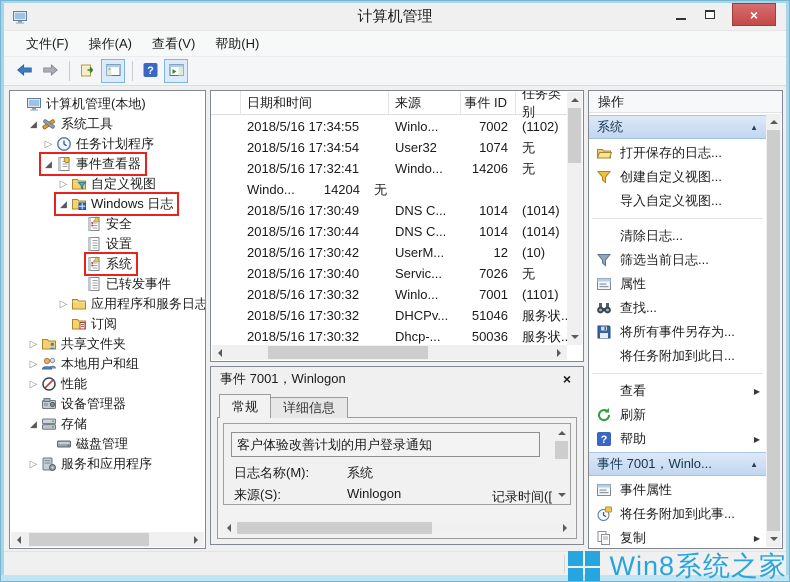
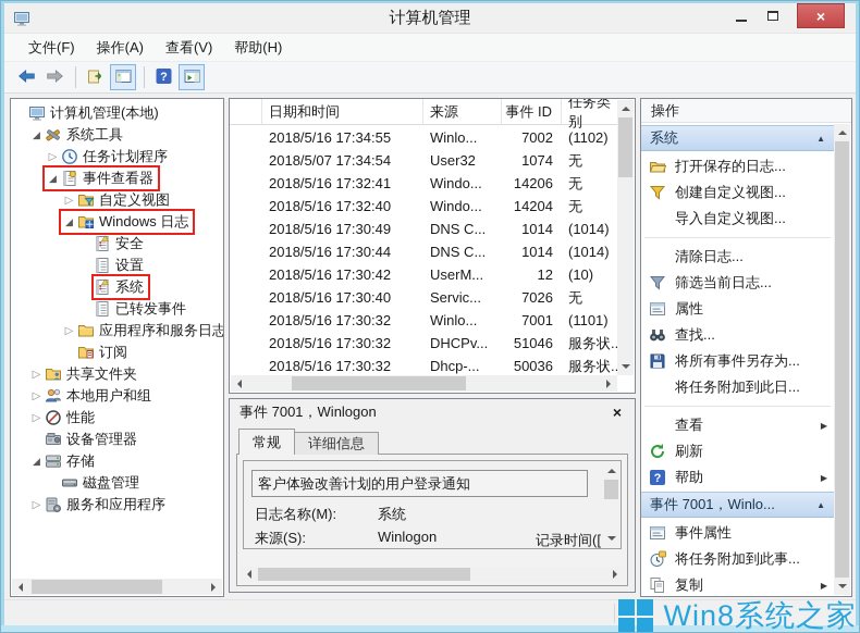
  计算机管理
  ×
  文件(F)
  操作(A)
  查看(V)
  帮助(H)
  ?
  计算机管理(本地)
  ◢
  系统工具
  ▷
  任务计划程序
  ◢
  事件查看器
  ▷
  自定义视图
  ◢
  Windows 日志
  安全
  设置
  系统
  已转发事件
  ▷
  应用程序和服务日志
  订阅
  ▷
  共享文件夹
  ▷
  本地用户和组
  ▷
  性能
  设备管理器
  ◢
  存储
  磁盘管理
  ▷
  服务和应用程序
  日期和时间
  来源
  事件 ID
  任务类别
  2018/5/16 17:34:55
  Winlo...
  7002
  (1102)
- 2018/5/16 17:34:54
+ 2018/5/07 17:34:54
  User32
  1074
  无
  2018/5/16 17:32:41
  Windo...
  14206
  无
+ 2018/5/16 17:32:40
  Windo...
  14204
  无
  2018/5/16 17:30:49
  DNS C...
  1014
  (1014)
  2018/5/16 17:30:44
  DNS C...
  1014
  (1014)
  2018/5/16 17:30:42
  UserM...
  12
  (10)
  2018/5/16 17:30:40
  Servic...
  7026
  无
  2018/5/16 17:30:32
  Winlo...
  7001
  (1101)
  2018/5/16 17:30:32
  DHCPv...
  51046
  2018/5/16 17:30:32
  Dhcp-...
  50036
  事件 7001，Winlogon
  ×
  常规
  详细信息
  客户体验改善计划的用户登录通知
  日志名称(M):
  系统
  来源(S):
  Winlogon
  记录时间([
  操作
  系统
  ▲
  打开保存的日志...
  创建自定义视图...
  导入自定义视图...
  清除日志...
  筛选当前日志...
  属性
  查找...
  将所有事件另存为...
  将任务附加到此日...
  查看
  ▶
  刷新
  ?
  帮助
  ▶
  事件 7001，Winlo...
  ▲
  事件属性
  将任务附加到此事...
  复制
  ▶
  Win8系统之家
